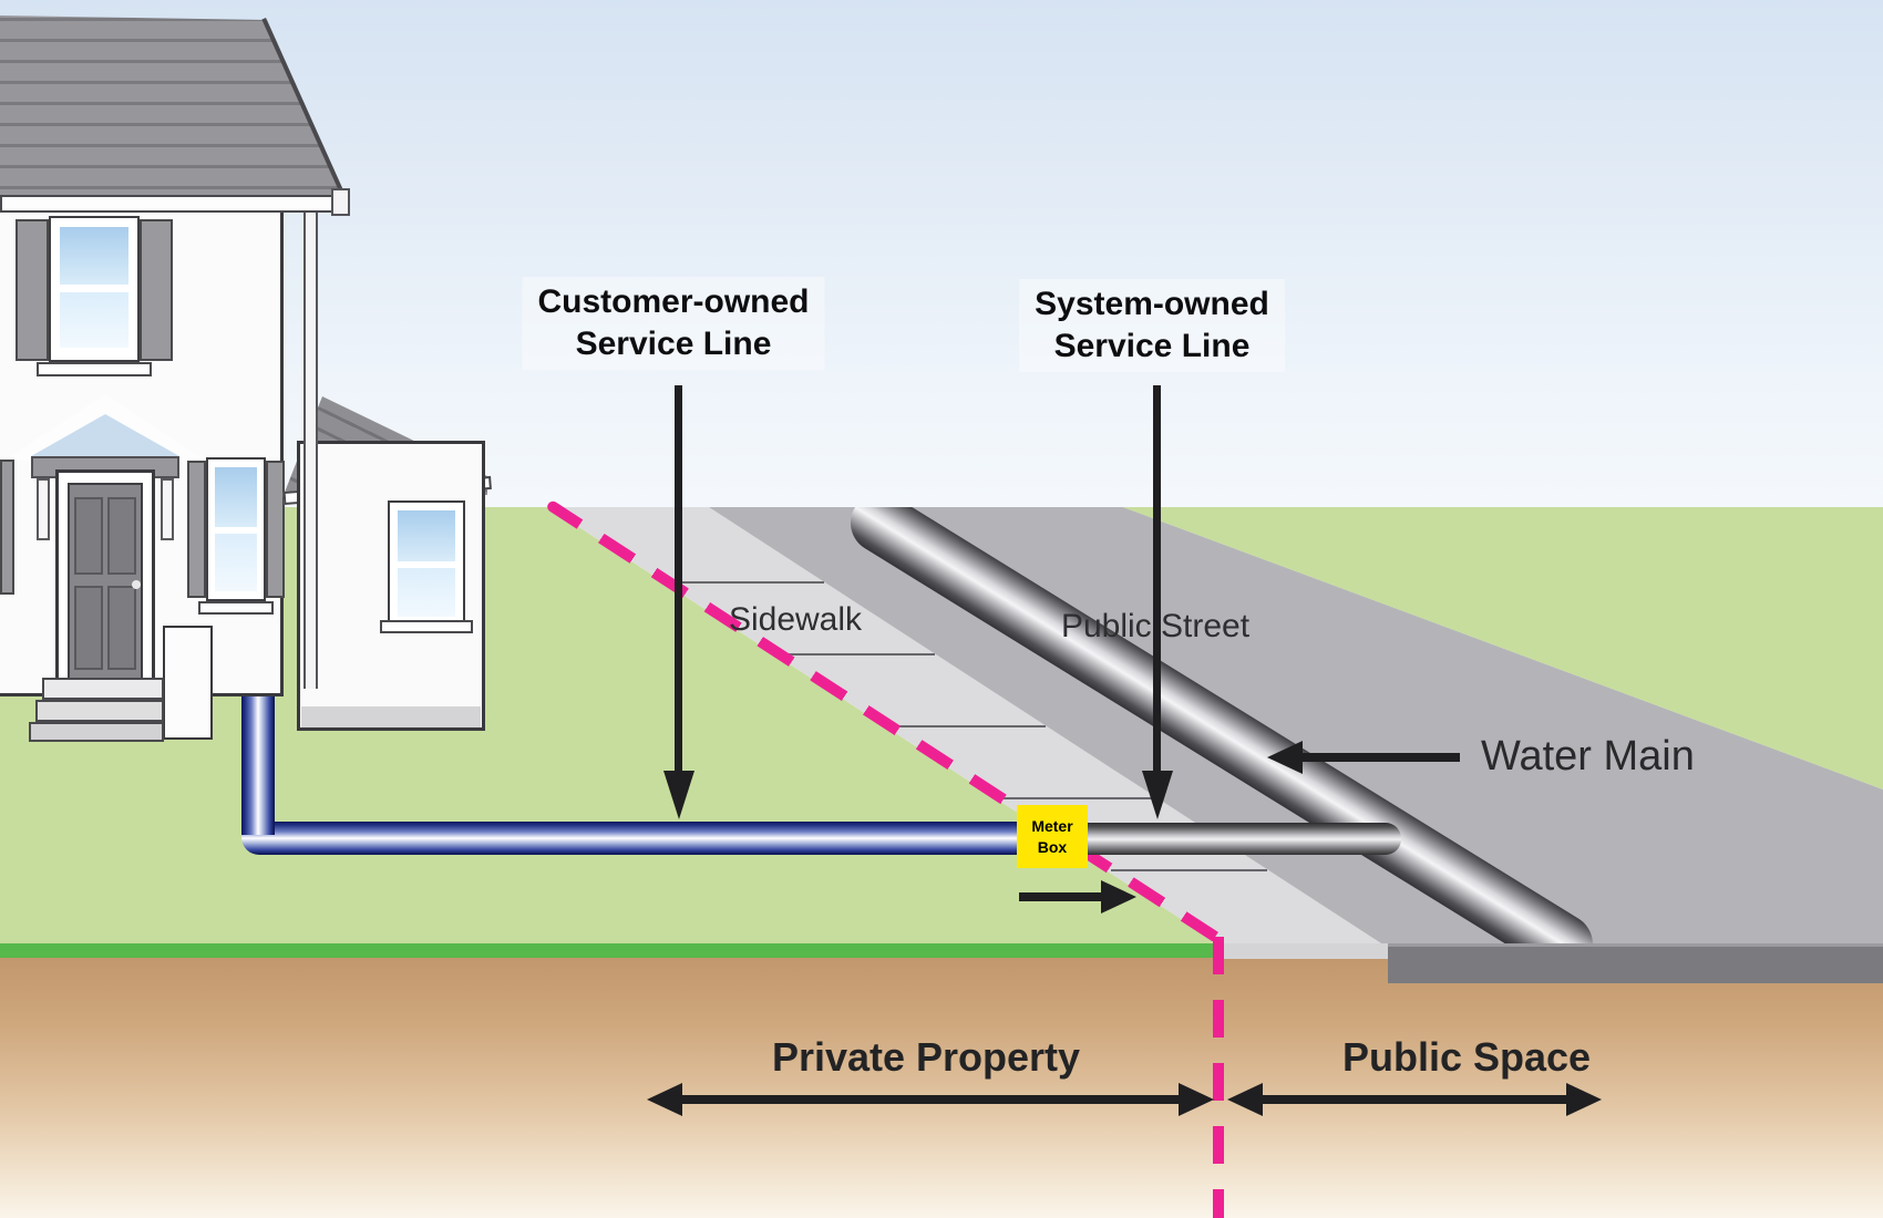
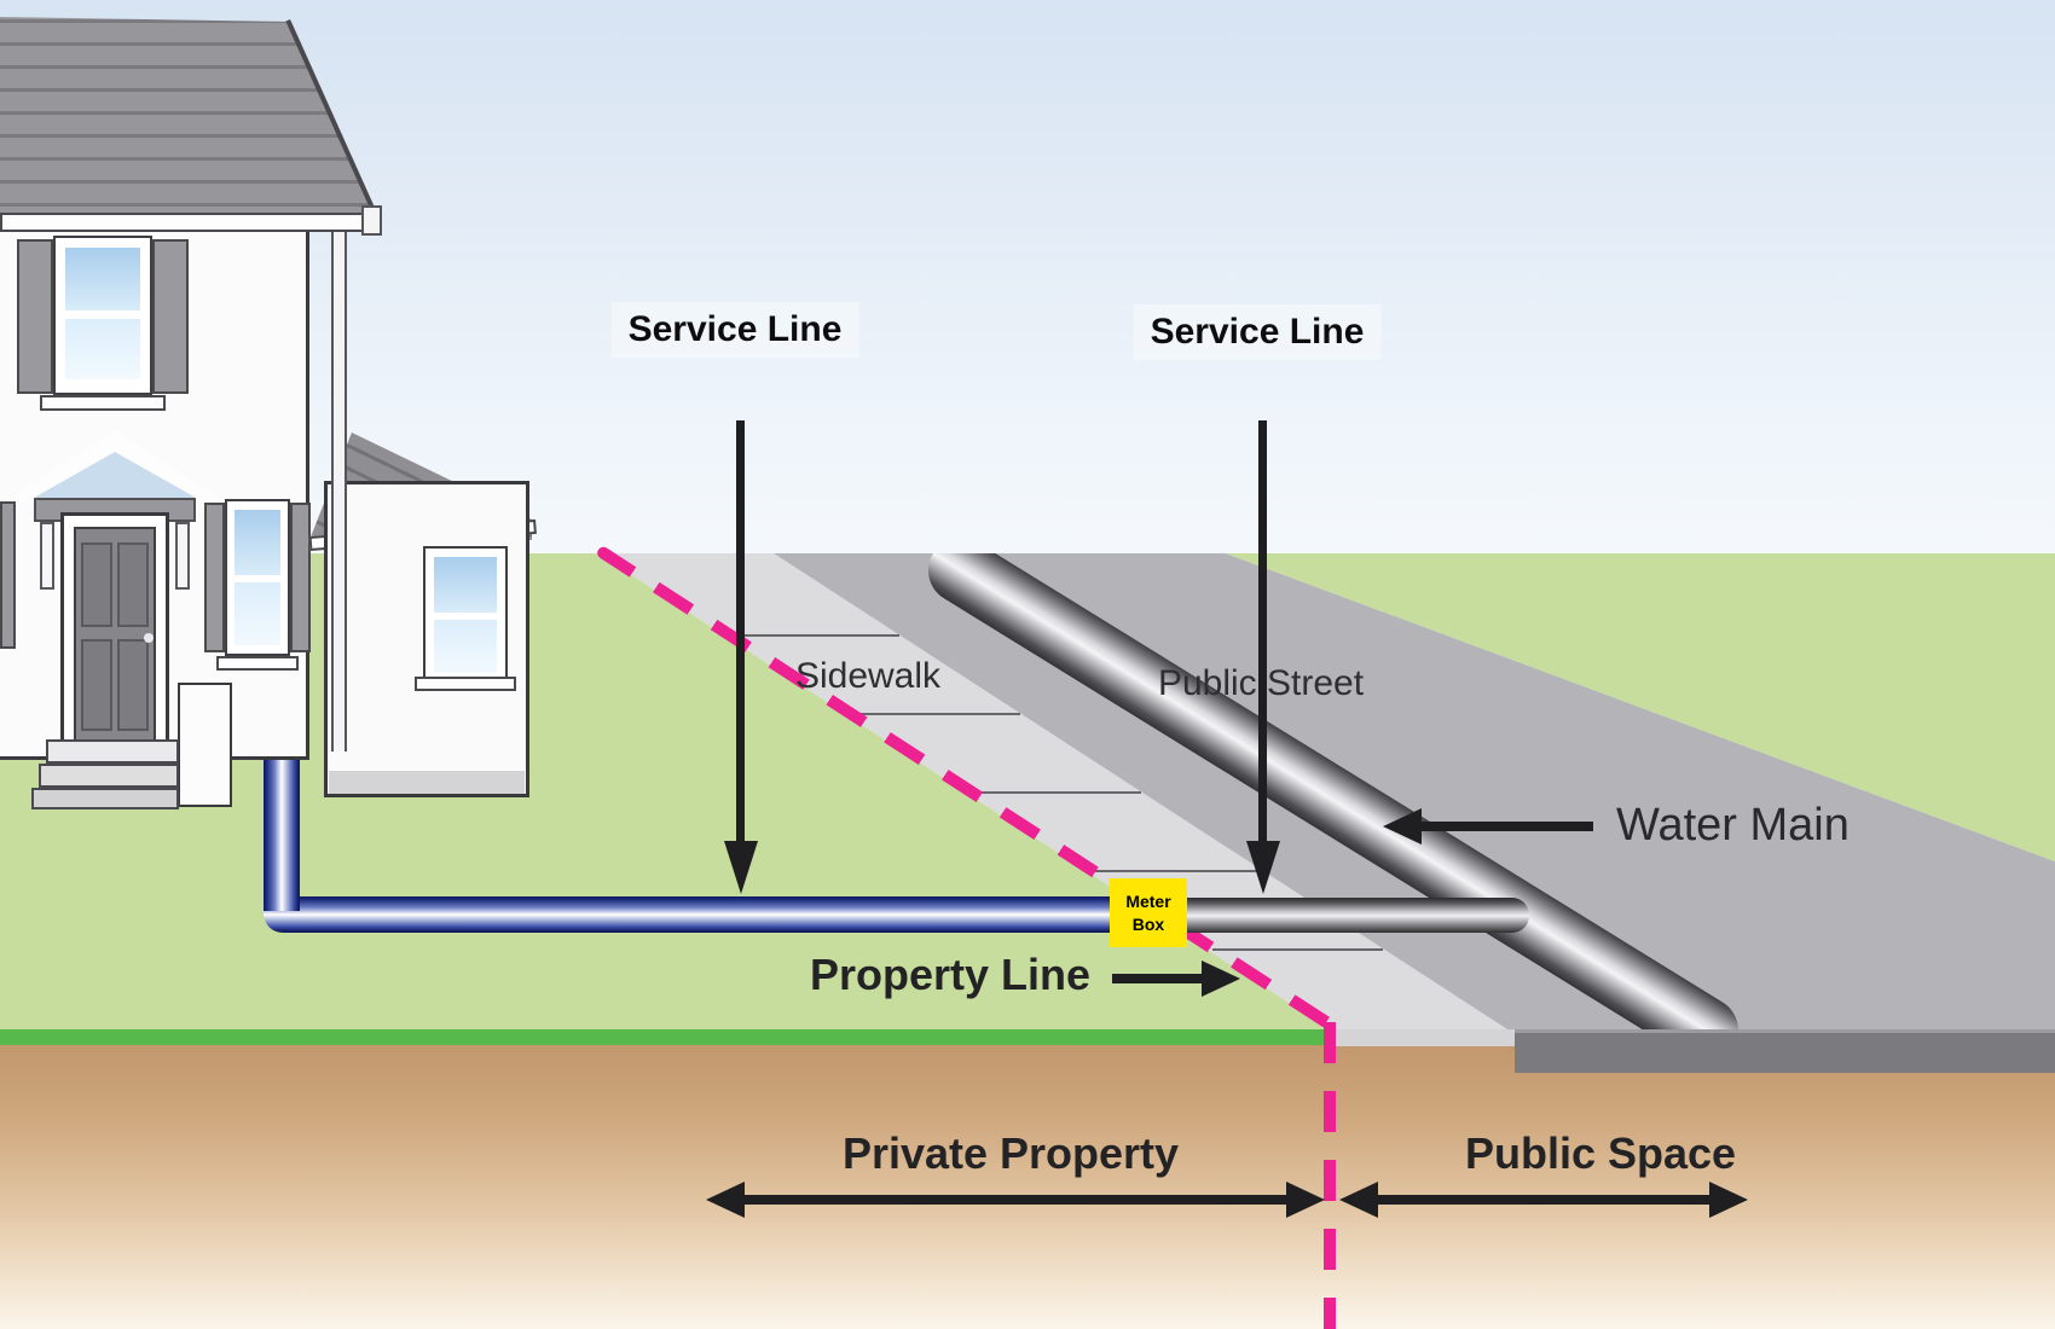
  Meter
  Box
- Customer-owned
  Service Line
- System-owned
  Service Line
  Sidewalk
  Public Street
  Water Main
+ Property Line
  Private Property
  Public Space
